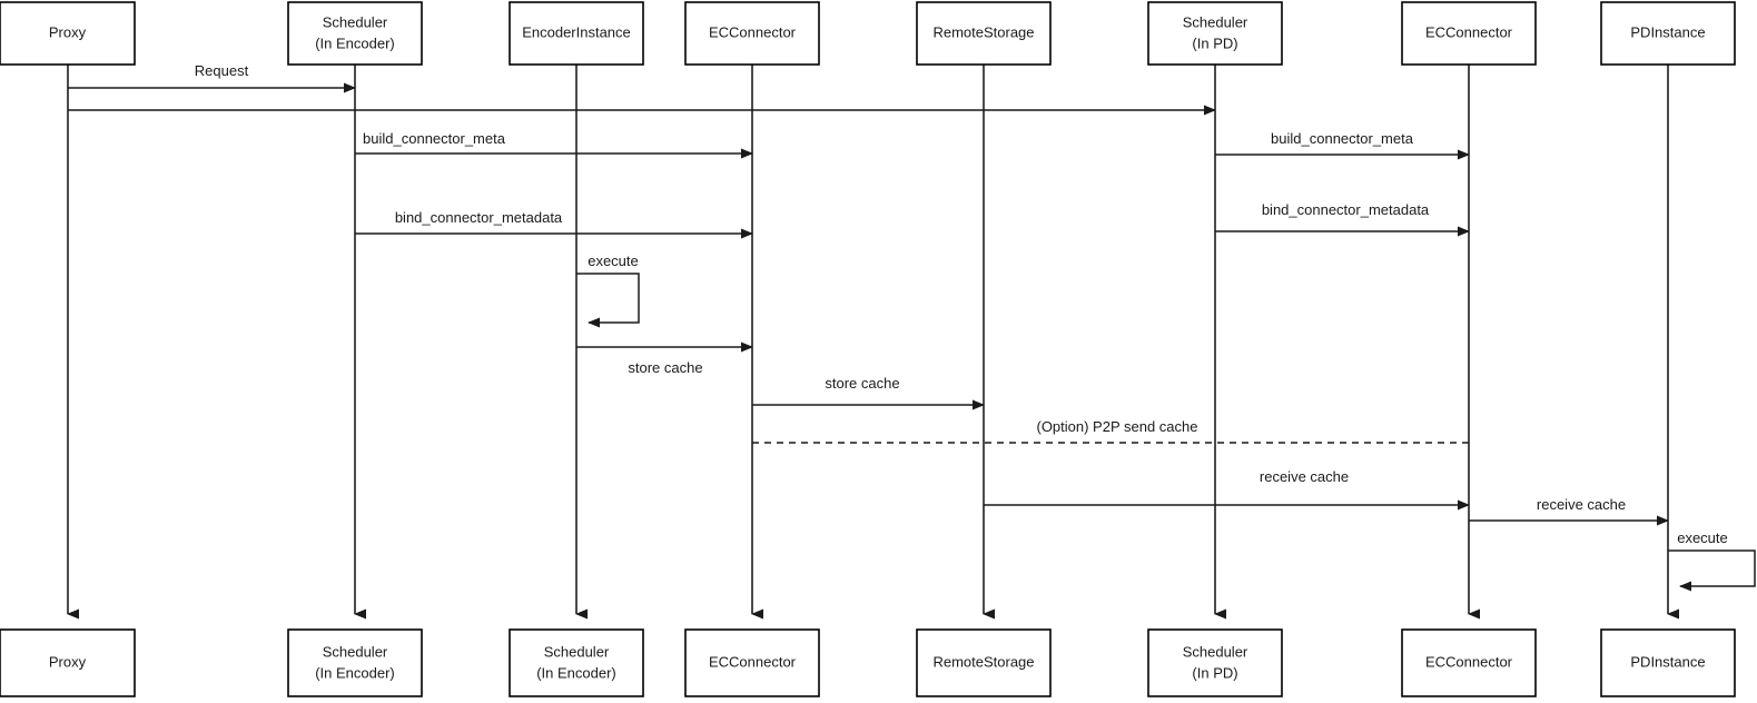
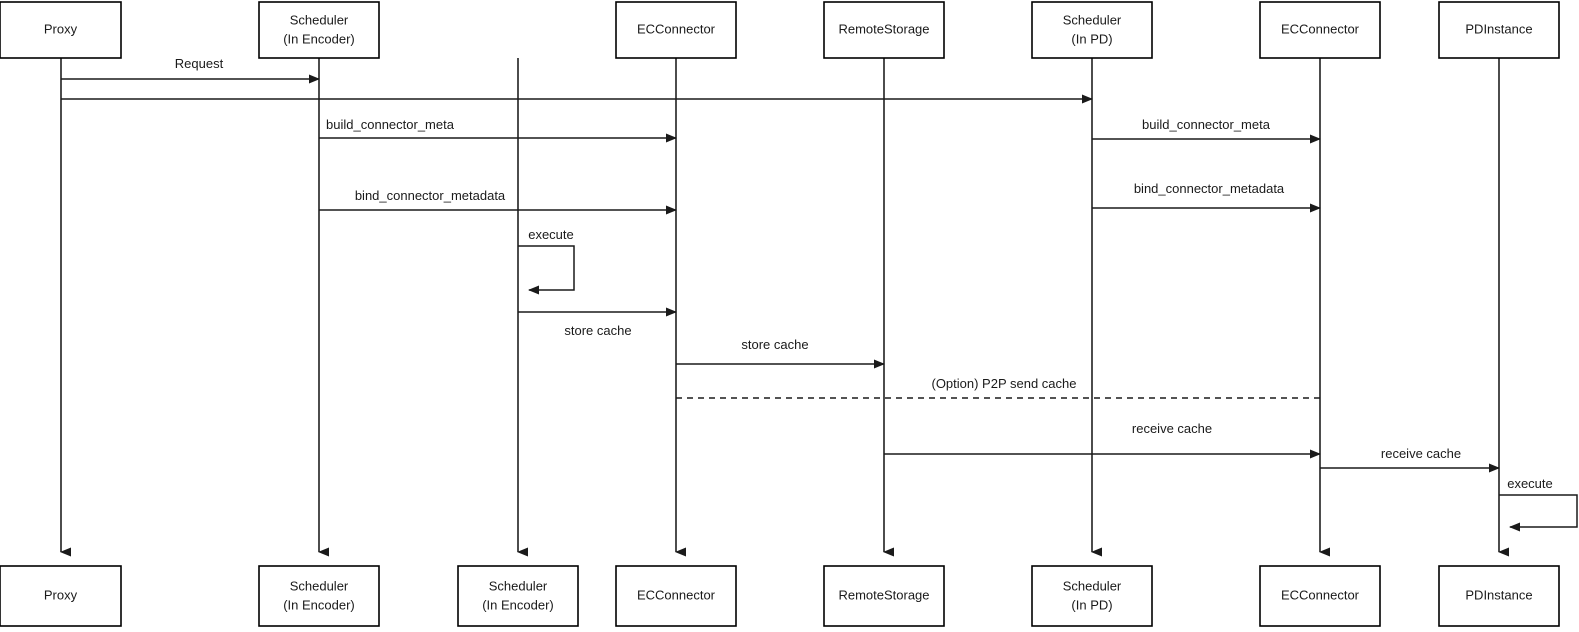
  Request
  build_connector_meta
  build_connector_meta
  bind_connector_metadata
  bind_connector_metadata
  store cache
  store cache
  (Option) P2P send cache
  receive cache
  receive cache
  execute
  execute
  Proxy
  Scheduler
  (In Encoder)
- EncoderInstance
  ECConnector
  RemoteStorage
  Scheduler
  (In PD)
  ECConnector
  PDInstance
  Proxy
  Scheduler
  (In Encoder)
  Scheduler
  (In Encoder)
  ECConnector
  RemoteStorage
  Scheduler
  (In PD)
  ECConnector
  PDInstance
